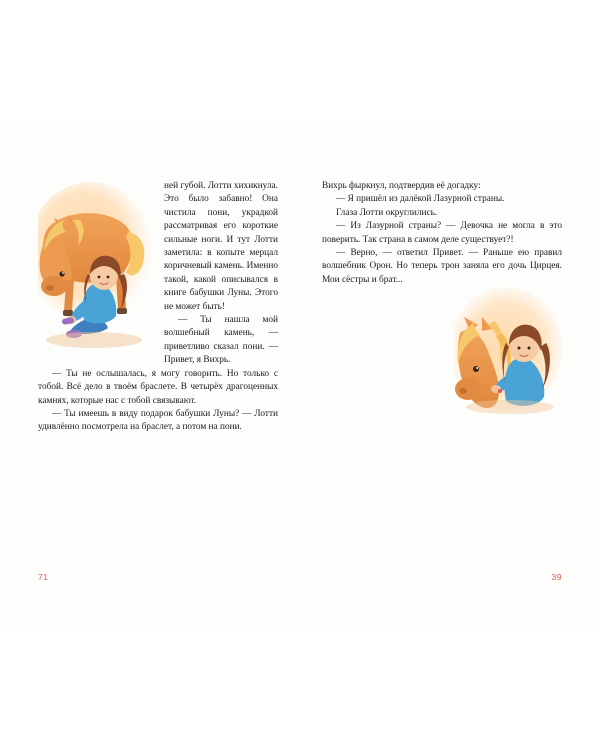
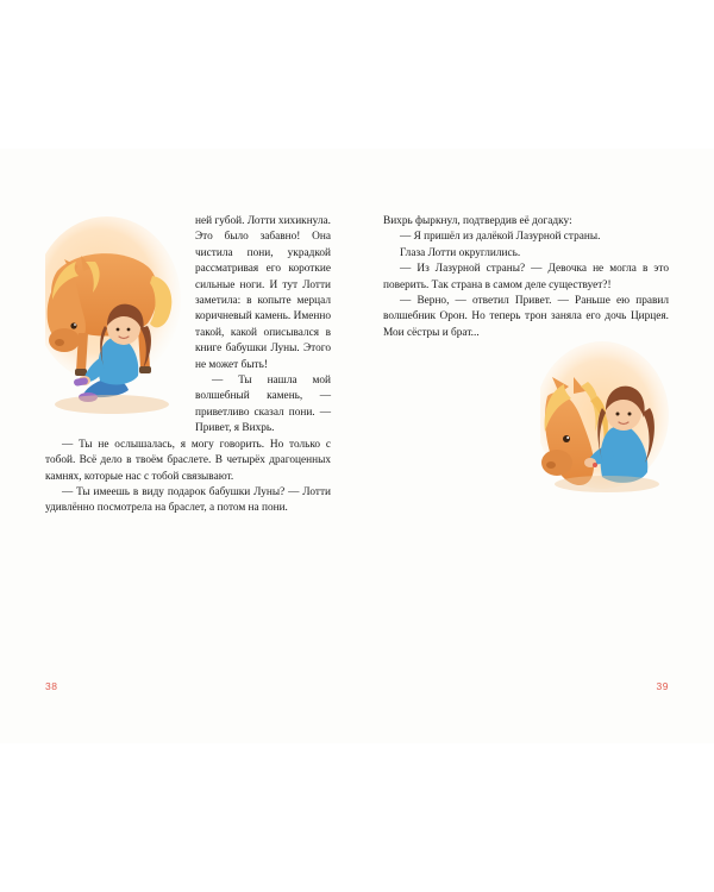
  ней губой. Лотти хихикнула. Это было забавно! Она чистила пони, украдкой рассматривая его короткие сильные ноги. И тут Лотти заметила: в копыте мерцал коричневый камень. Именно такой, какой описывался в книге бабушки Луны. Этого не может быть!
  — Ты нашла мой волшебный камень, — приветливо сказал пони. — Привет, я Вихрь.
  — Ты не ослышалась, я могу говорить. Но только с тобой. Всё дело в твоём браслете. В четырёх драгоценных камнях, которые нас с тобой связывают.
  — Ты имеешь в виду подарок бабушки Луны? — Лотти удивлённо посмотрела на браслет, а потом на пони.
- 71
+ 38
  Вихрь фыркнул, подтвердив её догадку:
  — Я пришёл из далёкой Лазурной страны.
  Глаза Лотти округлились.
  — Из Лазурной страны? — Девочка не могла в это поверить. Так страна в самом деле существует?!
  — Верно, — ответил Привет. — Раньше ею правил волшебник Орон. Но теперь трон заняла его дочь Цирцея. Мои сёстры и брат...
  39
